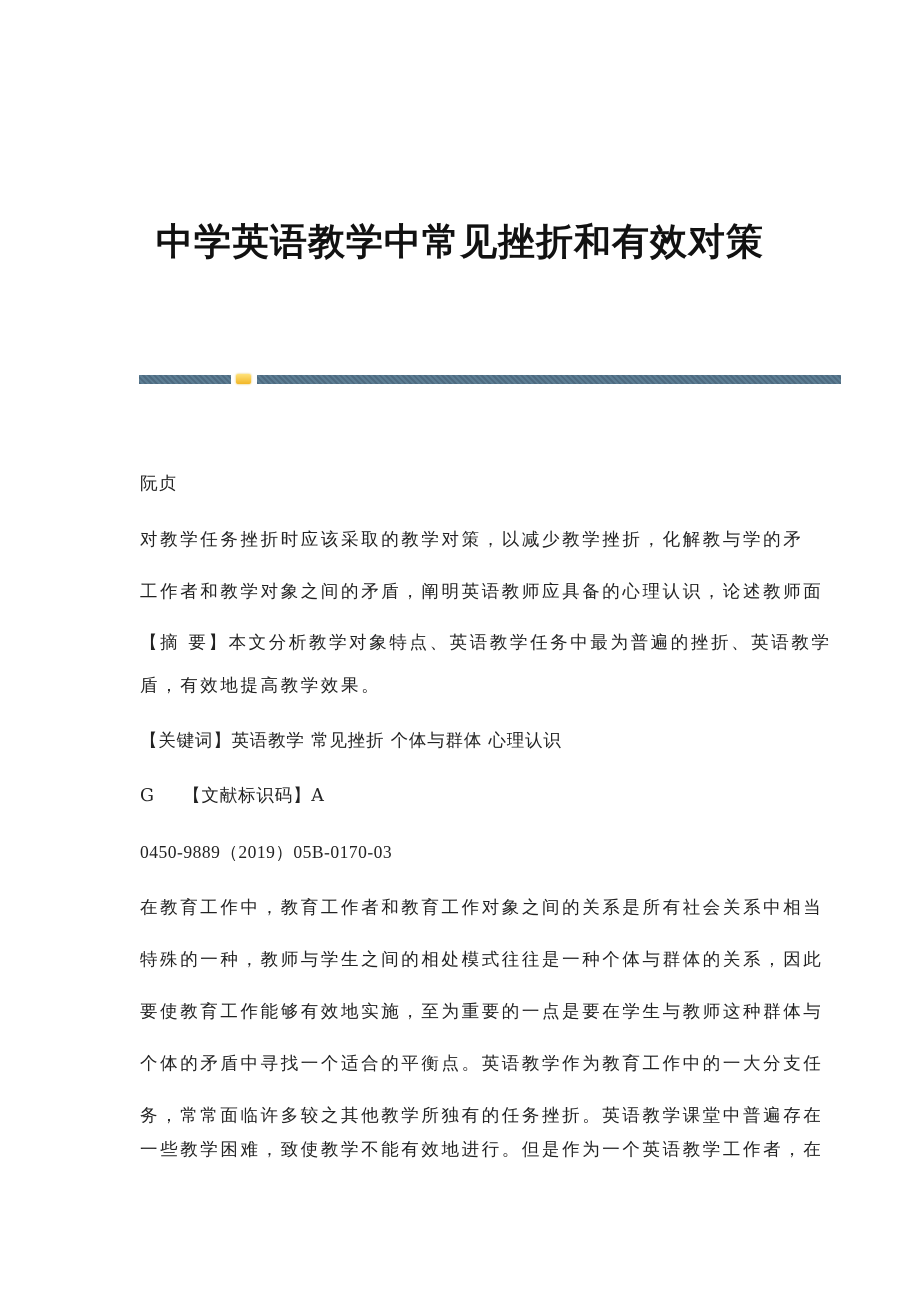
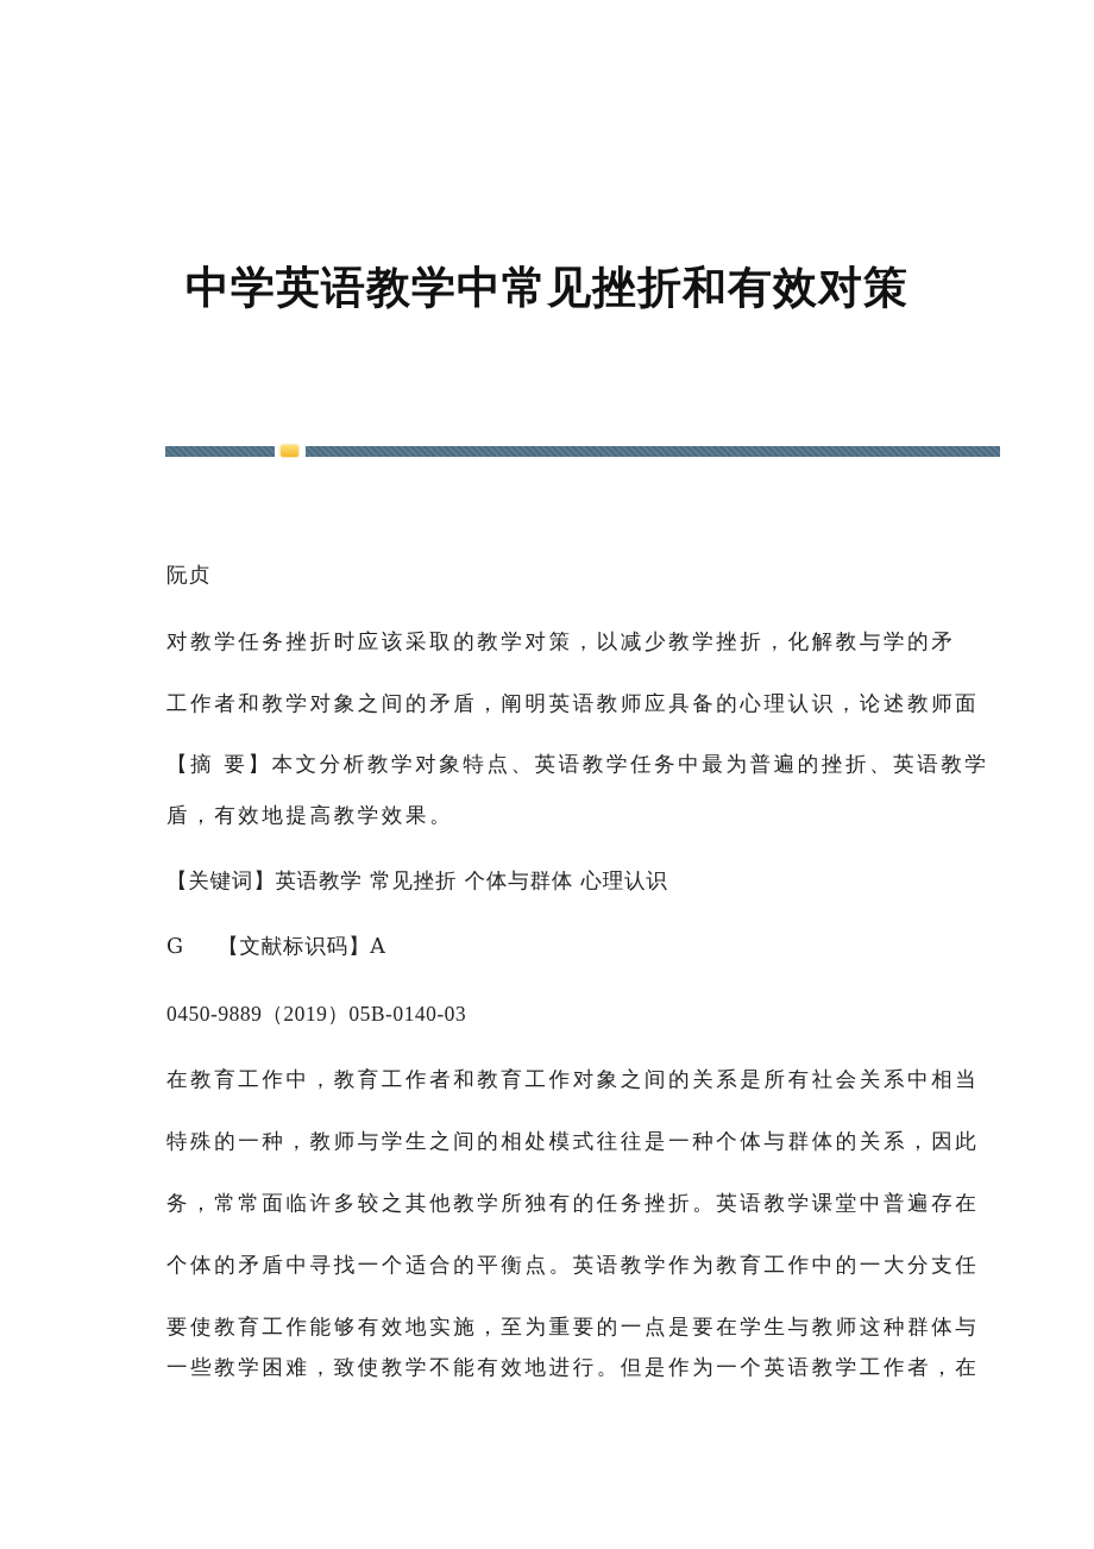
  中学英语教学中常见挫折和有效对策
  阮贞
  对教学任务挫折时应该采取的教学对策，以减少教学挫折，化解教与学的矛
  工作者和教学对象之间的矛盾，阐明英语教师应具备的心理认识，论述教师面
  【摘 要】本文分析教学对象特点、英语教学任务中最为普遍的挫折、英语教学
  盾，有效地提高教学效果。
  【关键词】英语教学 常见挫折 个体与群体 心理认识
  G 【文献标识码】A
- 0450-9889（2019）05B-0170-03
+ 0450-9889（2019）05B-0140-03
  在教育工作中，教育工作者和教育工作对象之间的关系是所有社会关系中相当
  特殊的一种，教师与学生之间的相处模式往往是一种个体与群体的关系，因此
- 要使教育工作能够有效地实施，至为重要的一点是要在学生与教师这种群体与
+ 务，常常面临许多较之其他教学所独有的任务挫折。英语教学课堂中普遍存在
  个体的矛盾中寻找一个适合的平衡点。英语教学作为教育工作中的一大分支任
- 务，常常面临许多较之其他教学所独有的任务挫折。英语教学课堂中普遍存在
+ 要使教育工作能够有效地实施，至为重要的一点是要在学生与教师这种群体与
  一些教学困难，致使教学不能有效地进行。但是作为一个英语教学工作者，在
